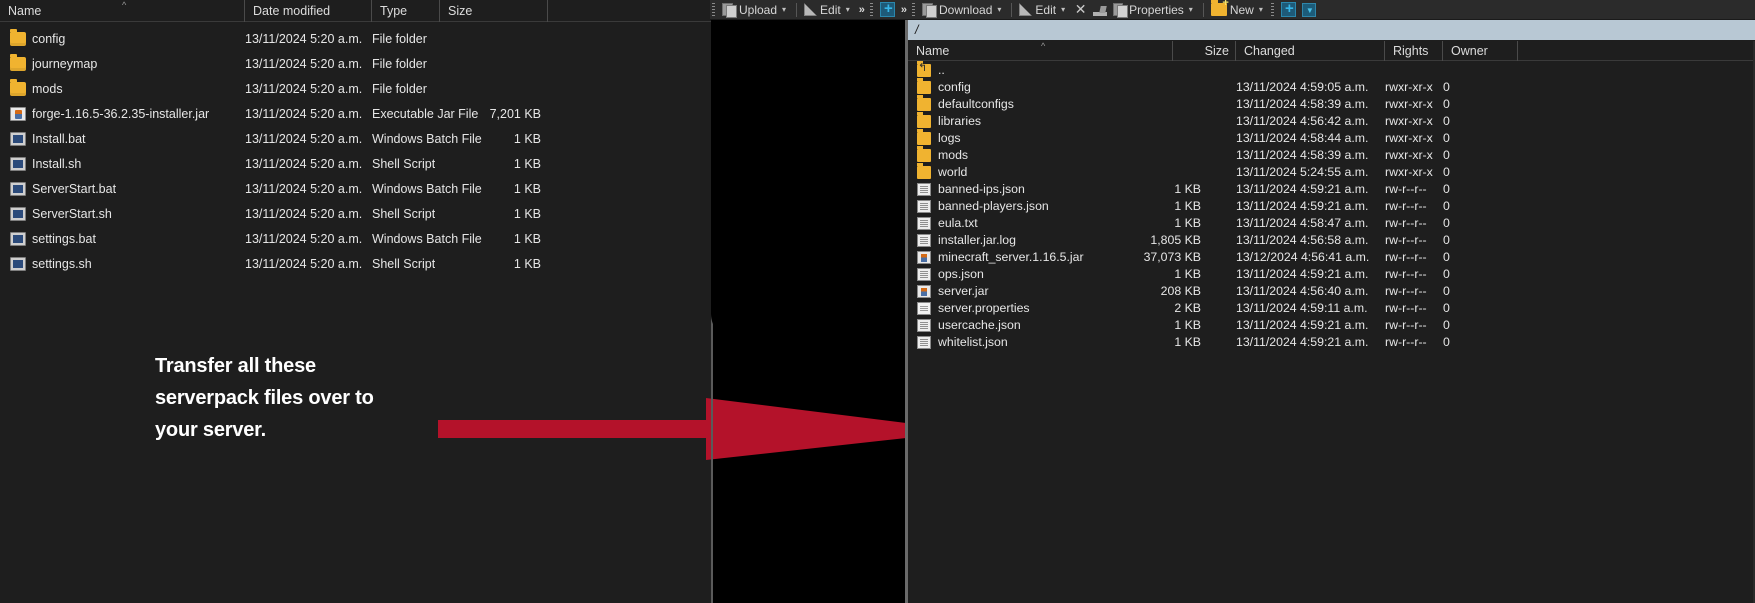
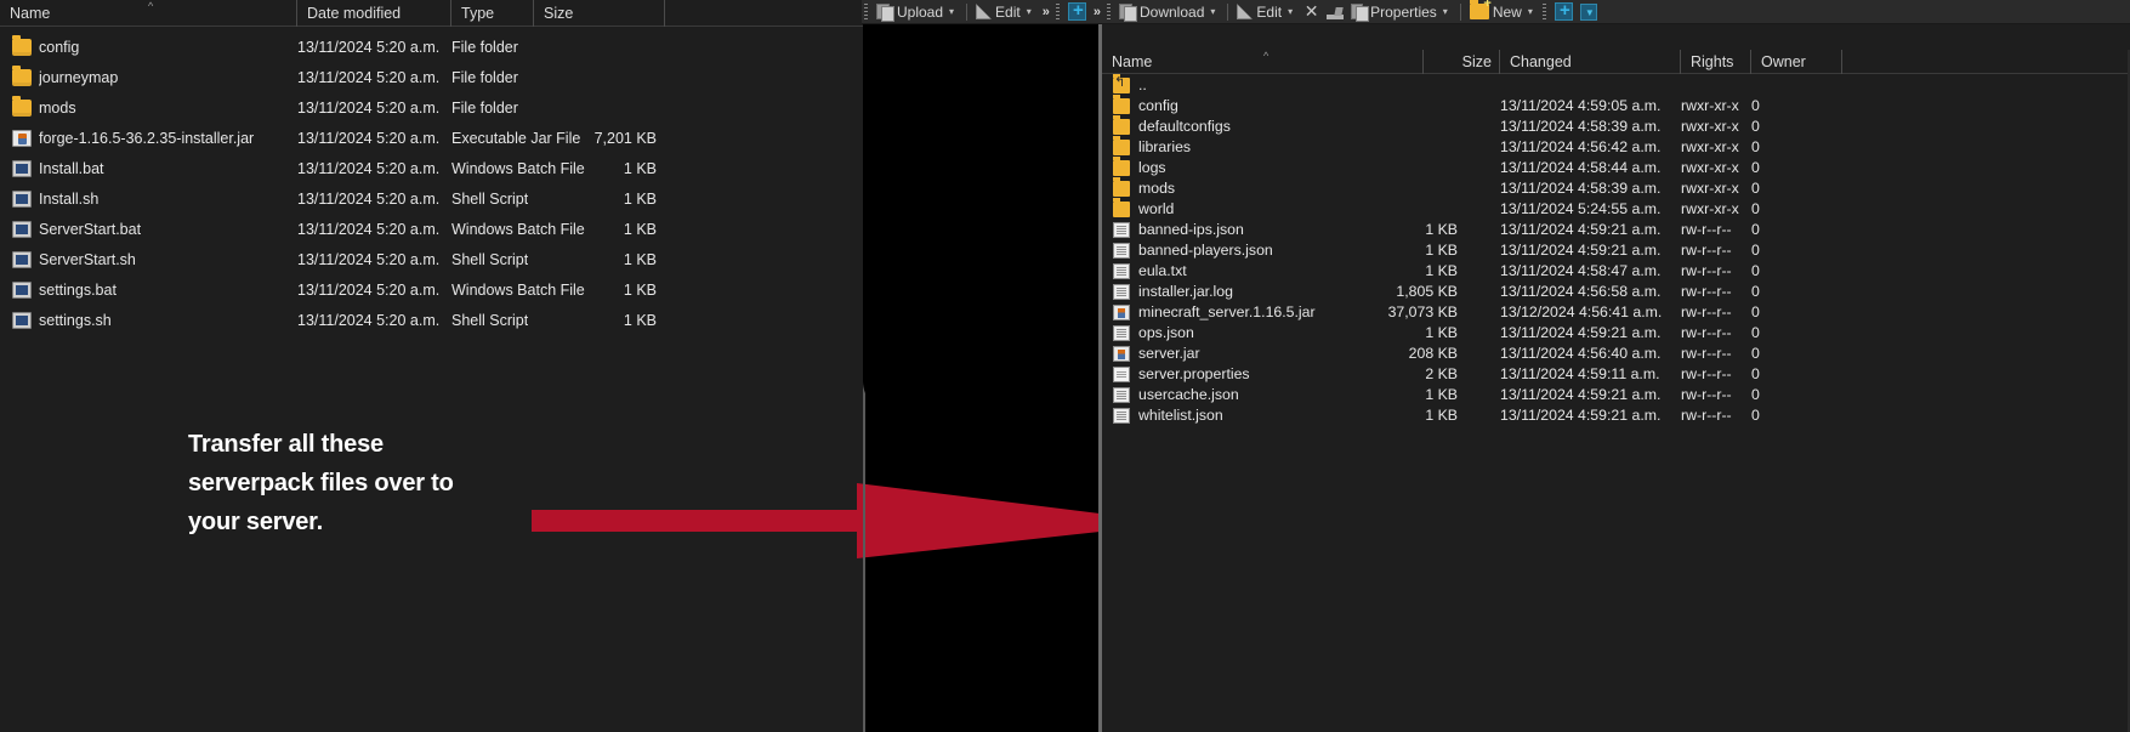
  Name
  ^
  Date modified
  Type
  Size
  config
  13/11/2024 5:20 a.m.
  File folder
  journeymap
  13/11/2024 5:20 a.m.
  File folder
  mods
  13/11/2024 5:20 a.m.
  File folder
  forge-1.16.5-36.2.35-installer.jar
  13/11/2024 5:20 a.m.
  Executable Jar File
  7,201 KB
  Install.bat
  13/11/2024 5:20 a.m.
  Windows Batch File
  1 KB
  Install.sh
  13/11/2024 5:20 a.m.
  Shell Script
  1 KB
  ServerStart.bat
  13/11/2024 5:20 a.m.
  Windows Batch File
  1 KB
  ServerStart.sh
  13/11/2024 5:20 a.m.
  Shell Script
  1 KB
  settings.bat
  13/11/2024 5:20 a.m.
  Windows Batch File
  1 KB
  settings.sh
  13/11/2024 5:20 a.m.
  Shell Script
  1 KB
  Transfer all these
  serverpack files over to
  your server.
  Upload
  ▾
  Edit
  ▾
  »
  »
  Download
  ▾
  Edit
  ▾
  ✕
  Properties
  ▾
  New
  ▾
- /
  Name
  ^
  Size
  Changed
  Rights
  Owner
  ..
  config
  13/11/2024 4:59:05 a.m.
  rwxr-xr-x
  0
  defaultconfigs
  13/11/2024 4:58:39 a.m.
  rwxr-xr-x
  0
  libraries
  13/11/2024 4:56:42 a.m.
  rwxr-xr-x
  0
  logs
  13/11/2024 4:58:44 a.m.
  rwxr-xr-x
  0
  mods
  13/11/2024 4:58:39 a.m.
  rwxr-xr-x
  0
  world
  13/11/2024 5:24:55 a.m.
  rwxr-xr-x
  0
  banned-ips.json
  1 KB
  13/11/2024 4:59:21 a.m.
  rw-r--r--
  0
  banned-players.json
  1 KB
  13/11/2024 4:59:21 a.m.
  rw-r--r--
  0
  eula.txt
  1 KB
  13/11/2024 4:58:47 a.m.
  rw-r--r--
  0
  installer.jar.log
  1,805 KB
  13/11/2024 4:56:58 a.m.
  rw-r--r--
  0
  minecraft_server.1.16.5.jar
  37,073 KB
  13/12/2024 4:56:41 a.m.
  rw-r--r--
  0
  ops.json
  1 KB
  13/11/2024 4:59:21 a.m.
  rw-r--r--
  0
  server.jar
  208 KB
  13/11/2024 4:56:40 a.m.
  rw-r--r--
  0
  server.properties
  2 KB
  13/11/2024 4:59:11 a.m.
  rw-r--r--
  0
  usercache.json
  1 KB
  13/11/2024 4:59:21 a.m.
  rw-r--r--
  0
  whitelist.json
  1 KB
  13/11/2024 4:59:21 a.m.
  rw-r--r--
  0
